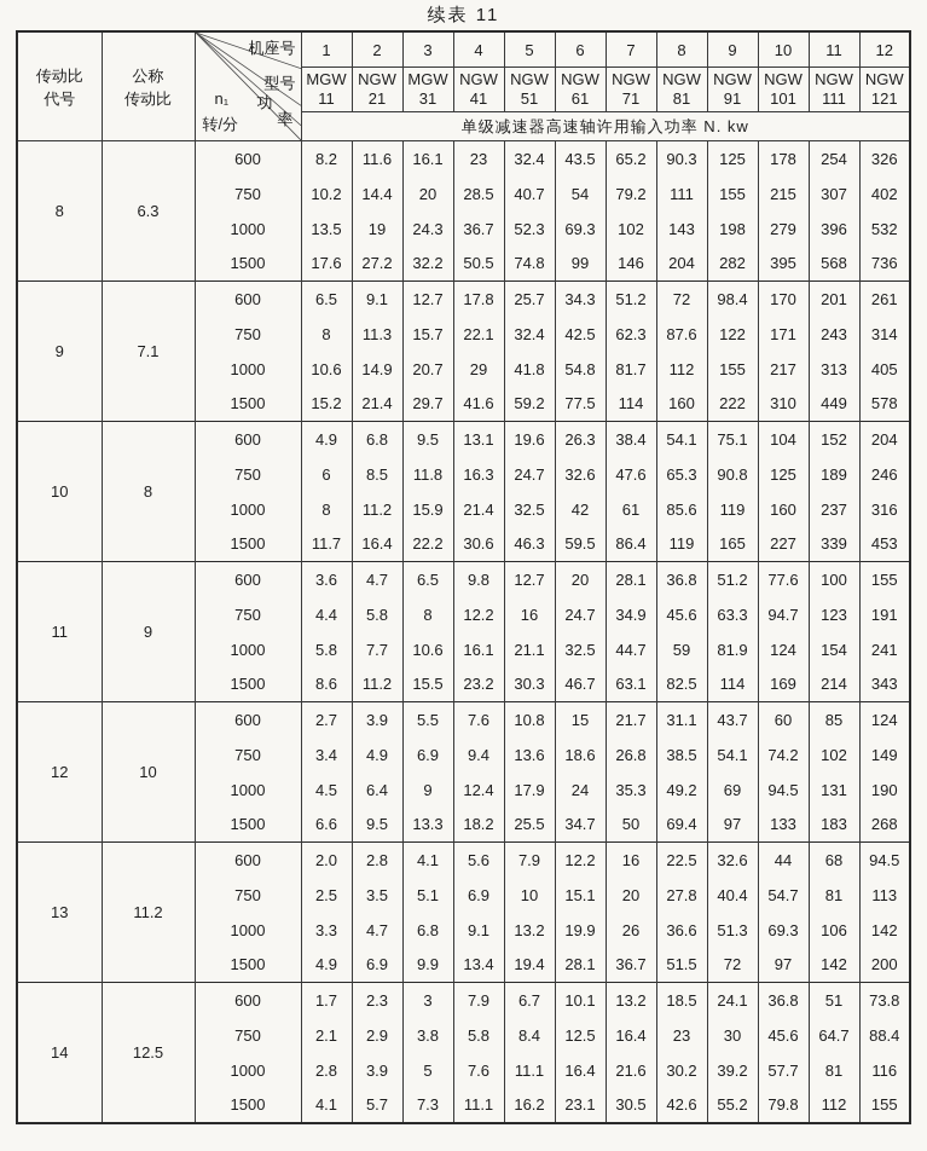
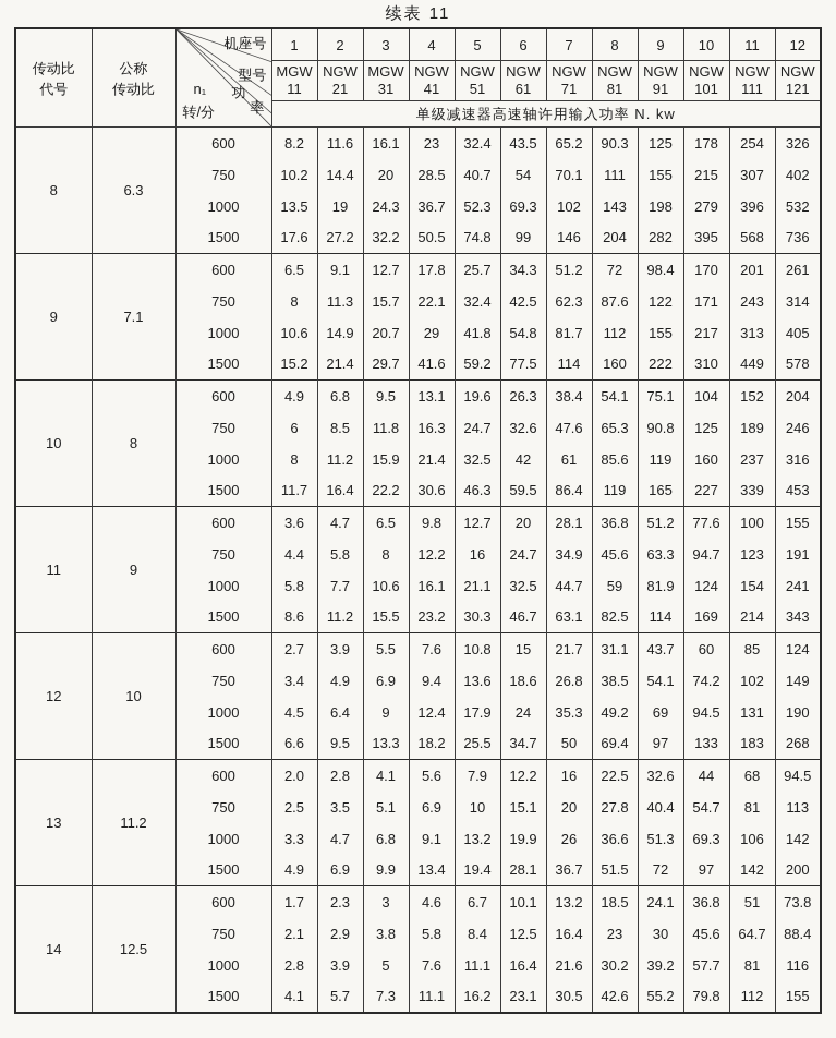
  续表 11
  传动比 代号	公称 传动比	机座号 型号 功 率 n₁ 转/分	1	2	3	4	5	6	7	8	9	10	11	12
  MGW11	NGW21	MGW31	NGW41	NGW51	NGW61	NGW71	NGW81	NGW91	NGW101	NGW111	NGW121
  单级减速器高速轴许用输入功率 N. kw
  8	6.3	600	8.2	11.6	16.1	23	32.4	43.5	65.2	90.3	125	178	254	326
- 750	10.2	14.4	20	28.5	40.7	54	79.2	111	155	215	307	402
+ 750	10.2	14.4	20	28.5	40.7	54	70.1	111	155	215	307	402
  1000	13.5	19	24.3	36.7	52.3	69.3	102	143	198	279	396	532
  1500	17.6	27.2	32.2	50.5	74.8	99	146	204	282	395	568	736
  9	7.1	600	6.5	9.1	12.7	17.8	25.7	34.3	51.2	72	98.4	170	201	261
  750	8	11.3	15.7	22.1	32.4	42.5	62.3	87.6	122	171	243	314
  1000	10.6	14.9	20.7	29	41.8	54.8	81.7	112	155	217	313	405
  1500	15.2	21.4	29.7	41.6	59.2	77.5	114	160	222	310	449	578
  10	8	600	4.9	6.8	9.5	13.1	19.6	26.3	38.4	54.1	75.1	104	152	204
  750	6	8.5	11.8	16.3	24.7	32.6	47.6	65.3	90.8	125	189	246
  1000	8	11.2	15.9	21.4	32.5	42	61	85.6	119	160	237	316
  1500	11.7	16.4	22.2	30.6	46.3	59.5	86.4	119	165	227	339	453
  11	9	600	3.6	4.7	6.5	9.8	12.7	20	28.1	36.8	51.2	77.6	100	155
  750	4.4	5.8	8	12.2	16	24.7	34.9	45.6	63.3	94.7	123	191
  1000	5.8	7.7	10.6	16.1	21.1	32.5	44.7	59	81.9	124	154	241
  1500	8.6	11.2	15.5	23.2	30.3	46.7	63.1	82.5	114	169	214	343
  12	10	600	2.7	3.9	5.5	7.6	10.8	15	21.7	31.1	43.7	60	85	124
  750	3.4	4.9	6.9	9.4	13.6	18.6	26.8	38.5	54.1	74.2	102	149
  1000	4.5	6.4	9	12.4	17.9	24	35.3	49.2	69	94.5	131	190
  1500	6.6	9.5	13.3	18.2	25.5	34.7	50	69.4	97	133	183	268
  13	11.2	600	2.0	2.8	4.1	5.6	7.9	12.2	16	22.5	32.6	44	68	94.5
  750	2.5	3.5	5.1	6.9	10	15.1	20	27.8	40.4	54.7	81	113
  1000	3.3	4.7	6.8	9.1	13.2	19.9	26	36.6	51.3	69.3	106	142
  1500	4.9	6.9	9.9	13.4	19.4	28.1	36.7	51.5	72	97	142	200
- 14	12.5	600	1.7	2.3	3	7.9	6.7	10.1	13.2	18.5	24.1	36.8	51	73.8
+ 14	12.5	600	1.7	2.3	3	4.6	6.7	10.1	13.2	18.5	24.1	36.8	51	73.8
  750	2.1	2.9	3.8	5.8	8.4	12.5	16.4	23	30	45.6	64.7	88.4
  1000	2.8	3.9	5	7.6	11.1	16.4	21.6	30.2	39.2	57.7	81	116
  1500	4.1	5.7	7.3	11.1	16.2	23.1	30.5	42.6	55.2	79.8	112	155
